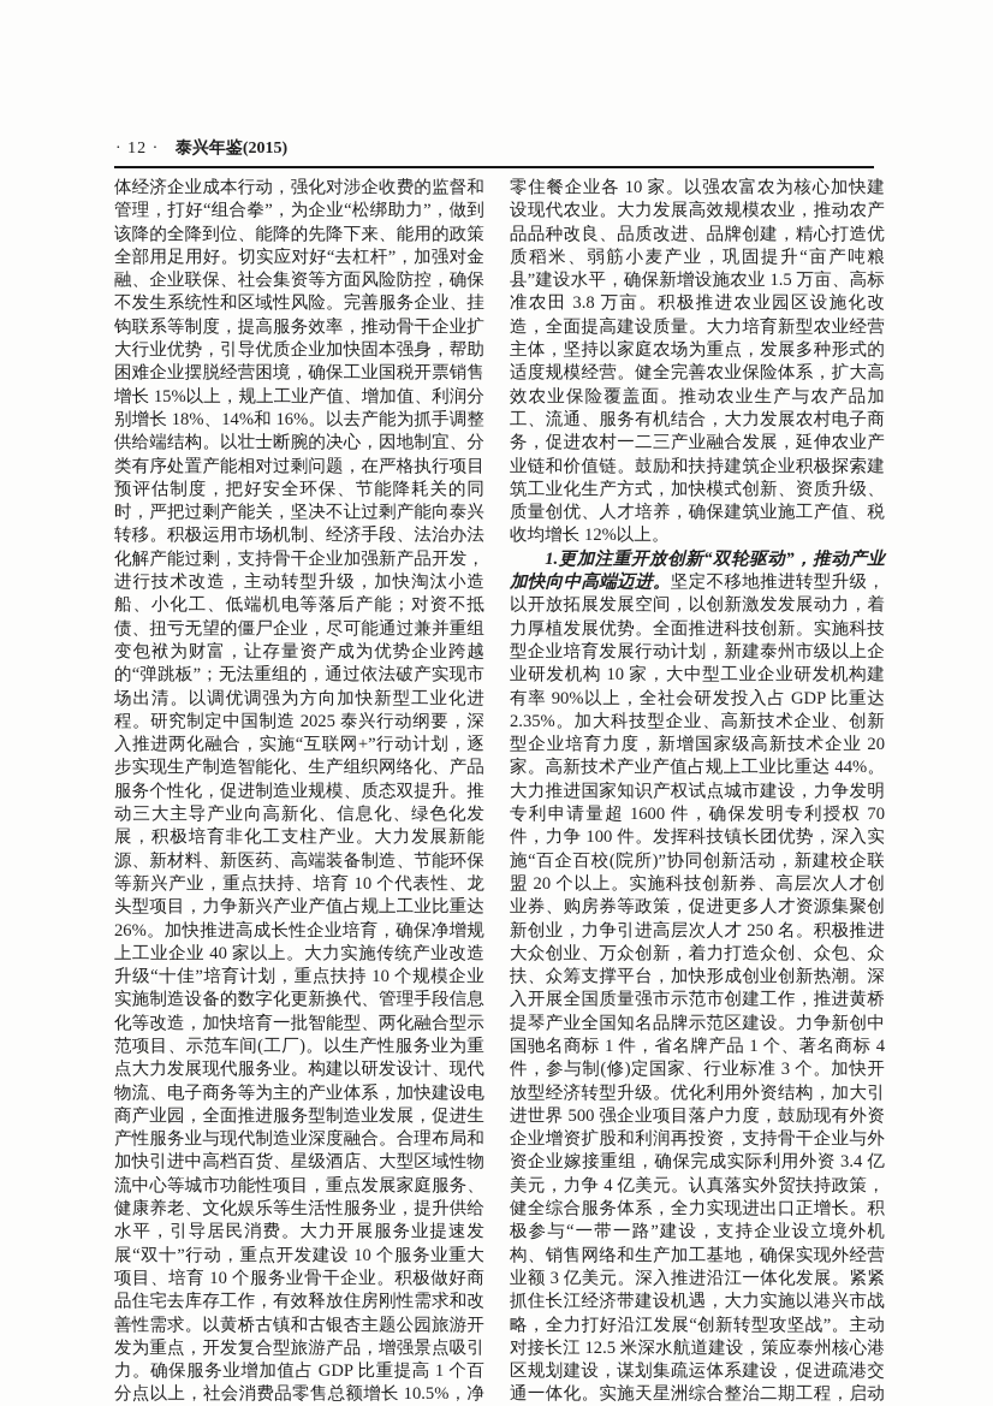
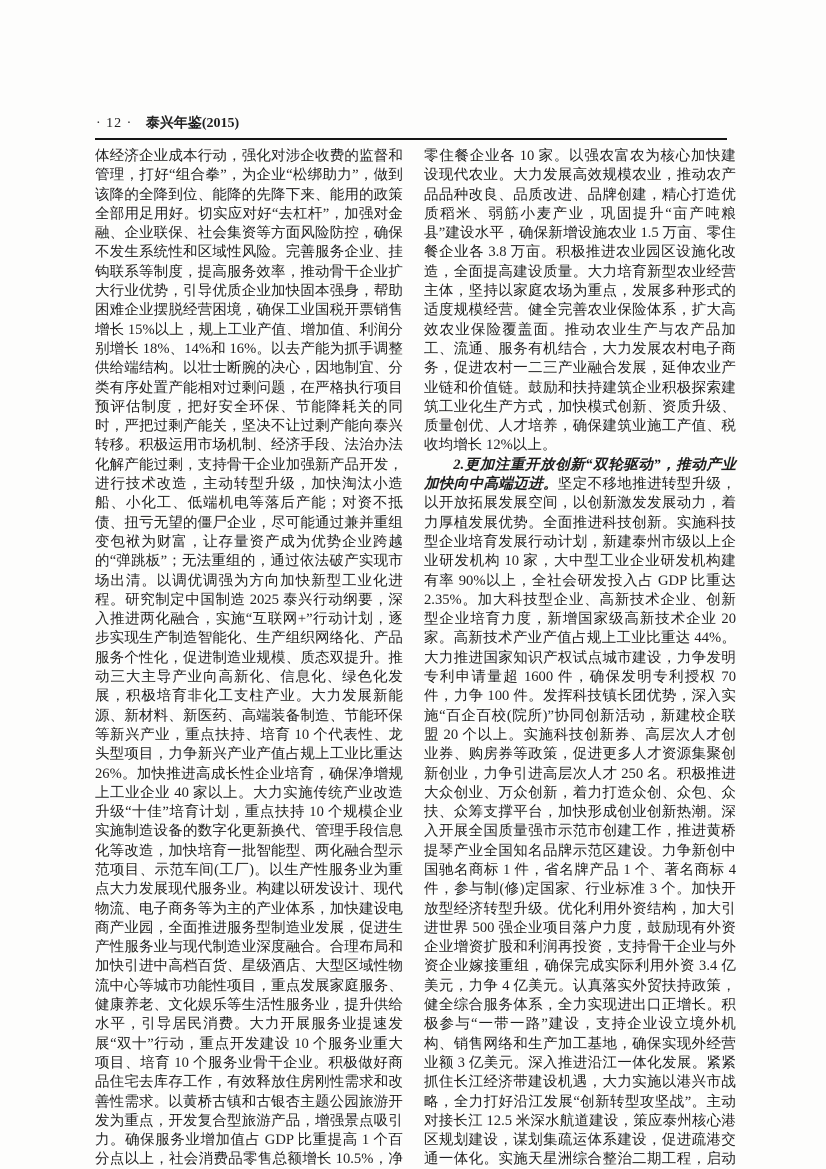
  · 12 · 泰兴年鉴(2015)
  体经济企业成本行动，强化对涉企收费的监督和管理，打好“组合拳”，为企业“松绑助力”，做到该降的全降到位、能降的先降下来、能用的政策全部用足用好。切实应对好“去杠杆”，加强对金融、企业联保、社会集资等方面风险防控，确保不发生系统性和区域性风险。完善服务企业、挂钩联系等制度，提高服务效率，推动骨干企业扩大行业优势，引导优质企业加快固本强身，帮助困难企业摆脱经营困境，确保工业国税开票销售增长 15%以上，规上工业产值、增加值、利润分别增长 18%、14%和 16%。以去产能为抓手调整供给端结构。以壮士断腕的决心，因地制宜、分类有序处置产能相对过剩问题，在严格执行项目预评估制度，把好安全环保、节能降耗关的同时，严把过剩产能关，坚决不让过剩产能向泰兴转移。积极运用市场机制、经济手段、法治办法化解产能过剩，支持骨干企业加强新产品开发，进行技术改造，主动转型升级，加快淘汰小造船、小化工、低端机电等落后产能；对资不抵债、扭亏无望的僵尸企业，尽可能通过兼并重组变包袱为财富，让存量资产成为优势企业跨越的“弹跳板”；无法重组的，通过依法破产实现市场出清。以调优调强为方向加快新型工业化进程。研究制定中国制造 2025 泰兴行动纲要，深入推进两化融合，实施“互联网+”行动计划，逐步实现生产制造智能化、生产组织网络化、产品服务个性化，促进制造业规模、质态双提升。推动三大主导产业向高新化、信息化、绿色化发展，积极培育非化工支柱产业。大力发展新能源、新材料、新医药、高端装备制造、节能环保等新兴产业，重点扶持、培育 10 个代表性、龙头型项目，力争新兴产业产值占规上工业比重达 26%。加快推进高成长性企业培育，确保净增规上工业企业 40 家以上。大力实施传统产业改造升级“十佳”培育计划，重点扶持 10 个规模企业实施制造设备的数字化更新换代、管理手段信息化等改造，加快培育一批智能型、两化融合型示范项目、示范车间(工厂)。以生产性服务业为重点大力发展现代服务业。构建以研发设计、现代物流、电子商务等为主的产业体系，加快建设电商产业园，全面推进服务型制造业发展，促进生产性服务业与现代制造业深度融合。合理布局和加快引进中高档百货、星级酒店、大型区域性物流中心等城市功能性项目，重点发展家庭服务、健康养老、文化娱乐等生活性服务业，提升供给水平，引导居民消费。大力开展服务业提速发展“双十”行动，重点开发建设 10 个服务业重大项目、培育 10 个服务业骨干企业。积极做好商品住宅去库存工作，有效释放住房刚性需求和改善性需求。以黄桥古镇和古银杏主题公园旅游开发为重点，开发复合型旅游产品，增强景点吸引力。确保服务业增加值占 GDP 比重提高 1 个百分点以上，社会消费品零售总额增长 10.5%，净
- 零住餐企业各 10 家。以强农富农为核心加快建设现代农业。大力发展高效规模农业，推动农产品品种改良、品质改进、品牌创建，精心打造优质稻米、弱筋小麦产业，巩固提升“亩产吨粮县”建设水平，确保新增设施农业 1.5 万亩、高标准农田 3.8 万亩。积极推进农业园区设施化改造，全面提高建设质量。大力培育新型农业经营主体，坚持以家庭农场为重点，发展多种形式的适度规模经营。健全完善农业保险体系，扩大高效农业保险覆盖面。推动农业生产与农产品加工、流通、服务有机结合，大力发展农村电子商务，促进农村一二三产业融合发展，延伸农业产业链和价值链。鼓励和扶持建筑企业积极探索建筑工业化生产方式，加快模式创新、资质升级、质量创优、人才培养，确保建筑业施工产值、税收均增长 12%以上。
+ 零住餐企业各 10 家。以强农富农为核心加快建设现代农业。大力发展高效规模农业，推动农产品品种改良、品质改进、品牌创建，精心打造优质稻米、弱筋小麦产业，巩固提升“亩产吨粮县”建设水平，确保新增设施农业 1.5 万亩、零住餐企业各 3.8 万亩。积极推进农业园区设施化改造，全面提高建设质量。大力培育新型农业经营主体，坚持以家庭农场为重点，发展多种形式的适度规模经营。健全完善农业保险体系，扩大高效农业保险覆盖面。推动农业生产与农产品加工、流通、服务有机结合，大力发展农村电子商务，促进农村一二三产业融合发展，延伸农业产业链和价值链。鼓励和扶持建筑企业积极探索建筑工业化生产方式，加快模式创新、资质升级、质量创优、人才培养，确保建筑业施工产值、税收均增长 12%以上。
- 1.更加注重开放创新“双轮驱动”，推动产业加快向中高端迈进。坚定不移地推进转型升级，以开放拓展发展空间，以创新激发发展动力，着力厚植发展优势。全面推进科技创新。实施科技型企业培育发展行动计划，新建泰州市级以上企业研发机构 10 家，大中型工业企业研发机构建有率 90%以上，全社会研发投入占 GDP 比重达 2.35%。加大科技型企业、高新技术企业、创新型企业培育力度，新增国家级高新技术企业 20 家。高新技术产业产值占规上工业比重达 44%。大力推进国家知识产权试点城市建设，力争发明专利申请量超 1600 件，确保发明专利授权 70 件，力争 100 件。发挥科技镇长团优势，深入实施“百企百校(院所)”协同创新活动，新建校企联盟 20 个以上。实施科技创新券、高层次人才创业券、购房券等政策，促进更多人才资源集聚创新创业，力争引进高层次人才 250 名。积极推进大众创业、万众创新，着力打造众创、众包、众扶、众筹支撑平台，加快形成创业创新热潮。深入开展全国质量强市示范市创建工作，推进黄桥提琴产业全国知名品牌示范区建设。力争新创中国驰名商标 1 件，省名牌产品 1 个、著名商标 4 件，参与制(修)定国家、行业标准 3 个。加快开放型经济转型升级。优化利用外资结构，加大引进世界 500 强企业项目落户力度，鼓励现有外资企业增资扩股和利润再投资，支持骨干企业与外资企业嫁接重组，确保完成实际利用外资 3.4 亿美元，力争 4 亿美元。认真落实外贸扶持政策，健全综合服务体系，全力实现进出口正增长。积极参与“一带一路”建设，支持企业设立境外机构、销售网络和生产加工基地，确保实现外经营业额 3 亿美元。深入推进沿江一体化发展。紧紧抓住长江经济带建设机遇，大力实施以港兴市战略，全力打好沿江发展“创新转型攻坚战”。主动对接长江 12.5 米深水航道建设，策应泰州核心港区规划建设，谋划集疏运体系建设，促进疏港交通一体化。实施天星洲综合整治二期工程，启动
+ 2.更加注重开放创新“双轮驱动”，推动产业加快向中高端迈进。坚定不移地推进转型升级，以开放拓展发展空间，以创新激发发展动力，着力厚植发展优势。全面推进科技创新。实施科技型企业培育发展行动计划，新建泰州市级以上企业研发机构 10 家，大中型工业企业研发机构建有率 90%以上，全社会研发投入占 GDP 比重达 2.35%。加大科技型企业、高新技术企业、创新型企业培育力度，新增国家级高新技术企业 20 家。高新技术产业产值占规上工业比重达 44%。大力推进国家知识产权试点城市建设，力争发明专利申请量超 1600 件，确保发明专利授权 70 件，力争 100 件。发挥科技镇长团优势，深入实施“百企百校(院所)”协同创新活动，新建校企联盟 20 个以上。实施科技创新券、高层次人才创业券、购房券等政策，促进更多人才资源集聚创新创业，力争引进高层次人才 250 名。积极推进大众创业、万众创新，着力打造众创、众包、众扶、众筹支撑平台，加快形成创业创新热潮。深入开展全国质量强市示范市创建工作，推进黄桥提琴产业全国知名品牌示范区建设。力争新创中国驰名商标 1 件，省名牌产品 1 个、著名商标 4 件，参与制(修)定国家、行业标准 3 个。加快开放型经济转型升级。优化利用外资结构，加大引进世界 500 强企业项目落户力度，鼓励现有外资企业增资扩股和利润再投资，支持骨干企业与外资企业嫁接重组，确保完成实际利用外资 3.4 亿美元，力争 4 亿美元。认真落实外贸扶持政策，健全综合服务体系，全力实现进出口正增长。积极参与“一带一路”建设，支持企业设立境外机构、销售网络和生产加工基地，确保实现外经营业额 3 亿美元。深入推进沿江一体化发展。紧紧抓住长江经济带建设机遇，大力实施以港兴市战略，全力打好沿江发展“创新转型攻坚战”。主动对接长江 12.5 米深水航道建设，策应泰州核心港区规划建设，谋划集疏运体系建设，促进疏港交通一体化。实施天星洲综合整治二期工程，启动
